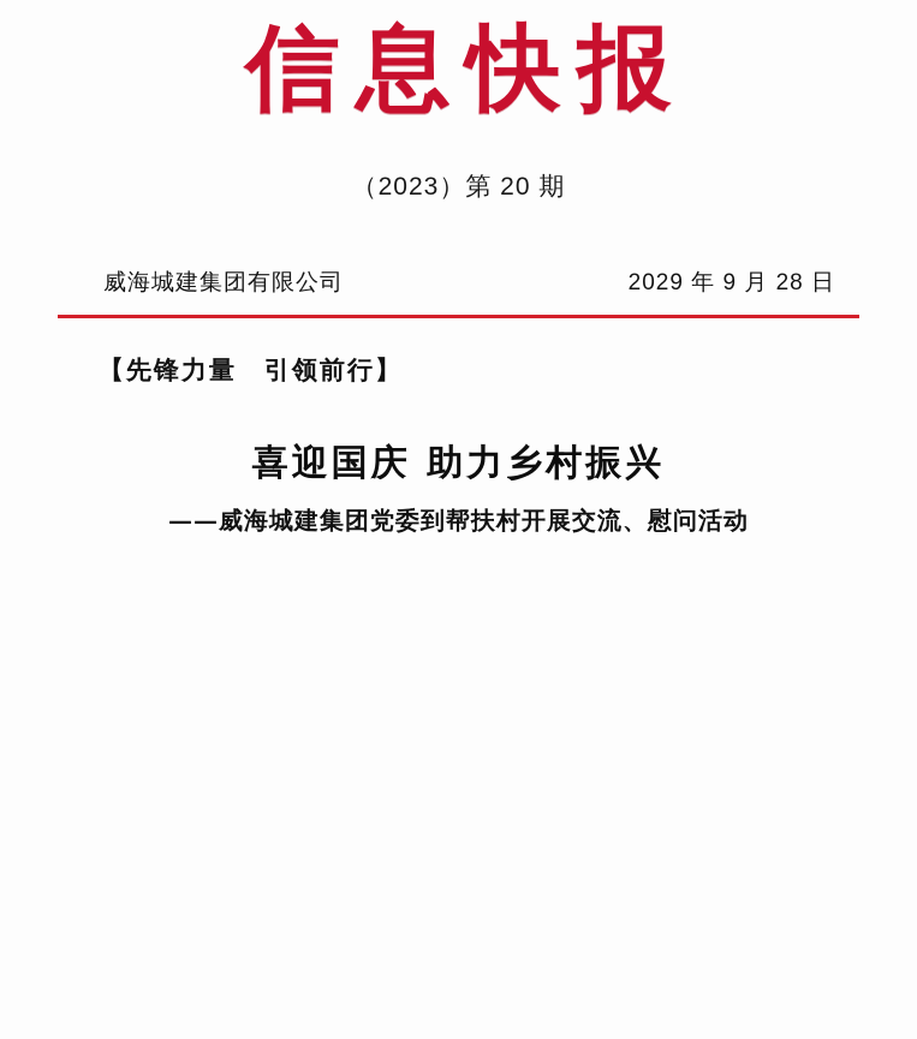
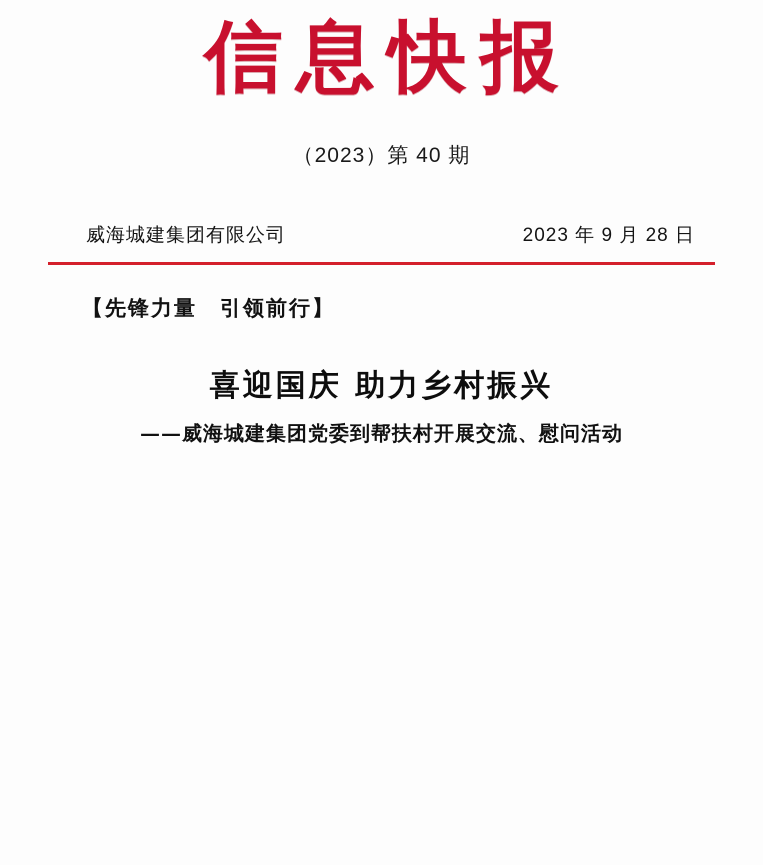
  信息快报
- （2023）第 20 期
+ （2023）第 40 期
  威海城建集团有限公司
- 2029 年 9 月 28 日
+ 2023 年 9 月 28 日
  【先锋力量 引领前行】
  喜迎国庆 助力乡村振兴
  ——威海城建集团党委到帮扶村开展交流、慰问活动
